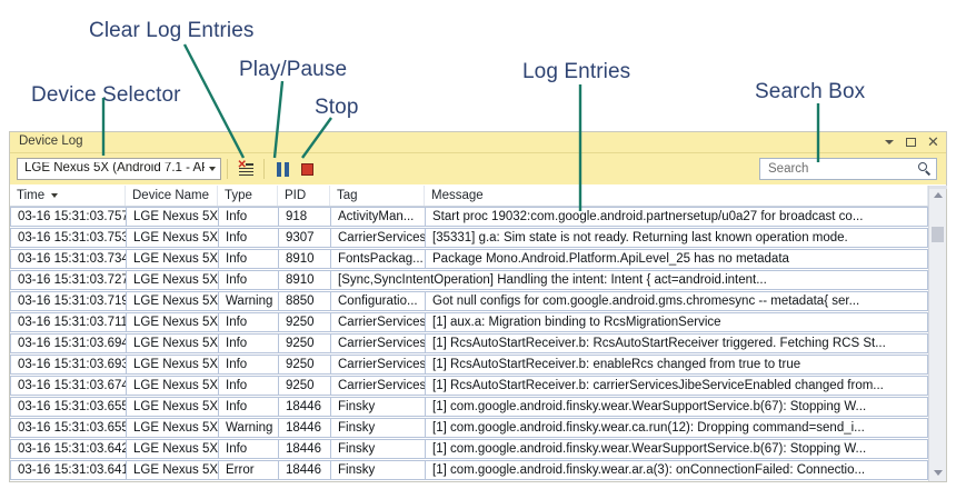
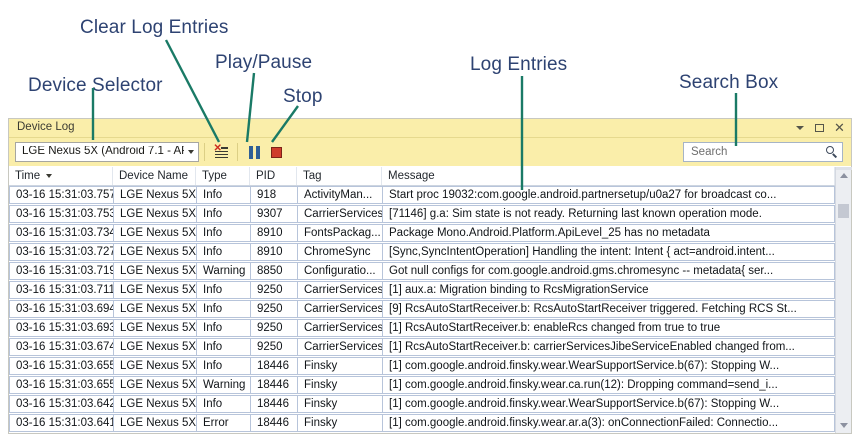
  Clear Log Entries
  Device Selector
  Play/Pause
  Stop
  Log Entries
  Search Box
  Device Log
  ✕
  LGE Nexus 5X (Android 7.1 - A
  ✕
  Search
  Time
  Device Name
  Type
  PID
  Tag
  Message
  03-16 15:31:03.75
  LGE Nexus 5X
  Info
  918
  ActivityMan...
  Start proc 19032:com.google.android.partnersetup/u0a27 for broadcast co...
  03-16 15:31:03.75
  LGE Nexus 5X
  Info
  9307
  CarrierServices
- [35331] g.a: Sim state is not ready. Returning last known operation mode.
+ [71146] g.a: Sim state is not ready. Returning last known operation mode.
  03-16 15:31:03.73
  LGE Nexus 5X
  Info
  8910
  FontsPackag...
  Package Mono.Android.Platform.ApiLevel_25 has no metadata
  03-16 15:31:03.72
  LGE Nexus 5X
  Info
  8910
+ ChromeSync
  [Sync,SyncIntentOperation] Handling the intent: Intent { act=android.intent...
  03-16 15:31:03.71
  LGE Nexus 5X
  Warning
  8850
  Configuratio...
  Got null configs for com.google.android.gms.chromesync -- metadata{ ser...
  03-16 15:31:03.711
  LGE Nexus 5X
  Info
  9250
  CarrierServices
  [1] aux.a: Migration binding to RcsMigrationService
  03-16 15:31:03.69
  LGE Nexus 5X
  Info
  9250
  CarrierServices
- [1] RcsAutoStartReceiver.b: RcsAutoStartReceiver triggered. Fetching RCS St...
+ [9] RcsAutoStartReceiver.b: RcsAutoStartReceiver triggered. Fetching RCS St...
  03-16 15:31:03.69
  LGE Nexus 5X
  Info
  9250
  CarrierServices
  [1] RcsAutoStartReceiver.b: enableRcs changed from true to true
  03-16 15:31:03.67
  LGE Nexus 5X
  Info
  9250
  CarrierServices
  [1] RcsAutoStartReceiver.b: carrierServicesJibeServiceEnabled changed from...
  03-16 15:31:03.65
  LGE Nexus 5X
  Info
  18446
  Finsky
  [1] com.google.android.finsky.wear.WearSupportService.b(67): Stopping W...
  03-16 15:31:03.65
  LGE Nexus 5X
  Warning
  18446
  Finsky
  [1] com.google.android.finsky.wear.ca.run(12): Dropping command=send_i...
  03-16 15:31:03.64
  LGE Nexus 5X
  Info
  18446
  Finsky
  [1] com.google.android.finsky.wear.WearSupportService.b(67): Stopping W...
  03-16 15:31:03.64
  LGE Nexus 5X
  Error
  18446
  Finsky
  [1] com.google.android.finsky.wear.ar.a(3): onConnectionFailed: Connectio...
